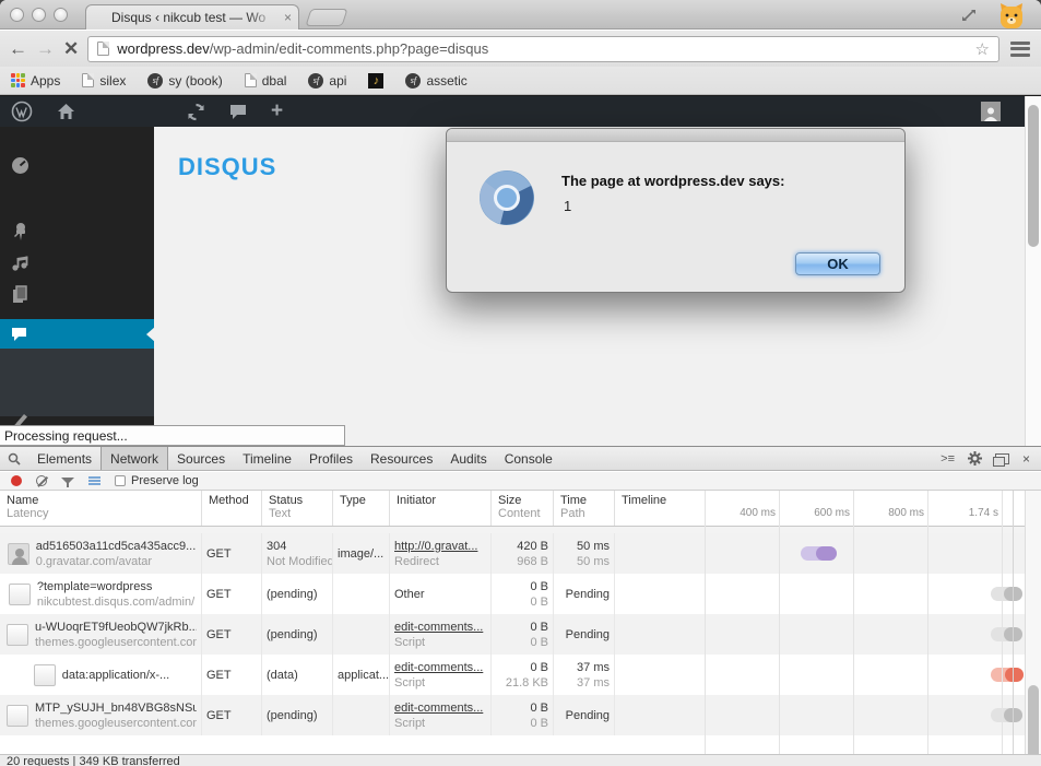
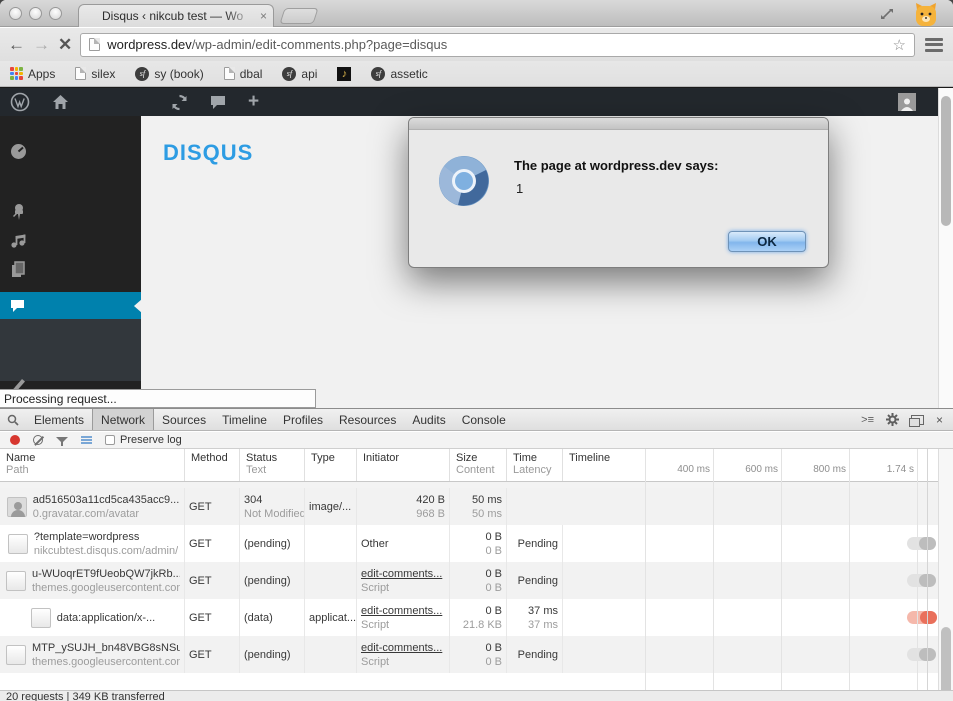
  Disqus ‹ nikcub test — Wo
  ×
  ←
  →
  ✕
  wordpress.dev/wp-admin/edit-comments.php?page=disqus
  ☆
  Apps
  silex
  sf
  sy (book)
  dbal
  sf
  api
  ♪
  sf
  assetic
  +
  DISQUS
  The page at wordpress.dev says:
  1
  OK
  Processing request...
  Elements
  Network
  Sources
  Timeline
  Profiles
  Resources
  Audits
  Console
  >≡
  ×
  Preserve log
  Name
- Latency
+ Path
  Method
  Status
  Text
  Type
  Initiator
  Size
  Content
  Time
- Path
+ Latency
  Timeline
  ad516503a11cd5ca435acc9...
  0.gravatar.com/avatar
  GET
  304
  Not Modified
  image/...
- http://0.gravat...
- Redirect
  420 B
  968 B
  50 ms
  50 ms
  ?template=wordpress
  nikcubtest.disqus.com/admin/
  GET
  (pending)
  Other
  0 B
  0 B
  Pending
  u-WUoqrET9fUeobQW7jkRb..
  themes.googleusercontent.co
  GET
  (pending)
  edit-comments...
  Script
  0 B
  0 B
  Pending
  data:application/x-...
  GET
  (data)
  applicat...
  edit-comments...
  Script
  0 B
  21.8 KB
  37 ms
  37 ms
  MTP_ySUJH_bn48VBG8sNSu
  themes.googleusercontent.co
  GET
  (pending)
  edit-comments...
  Script
  0 B
  0 B
  Pending
  400 ms
  600 ms
  800 ms
  1.74 s
  20 requests | 349 KB transferred
